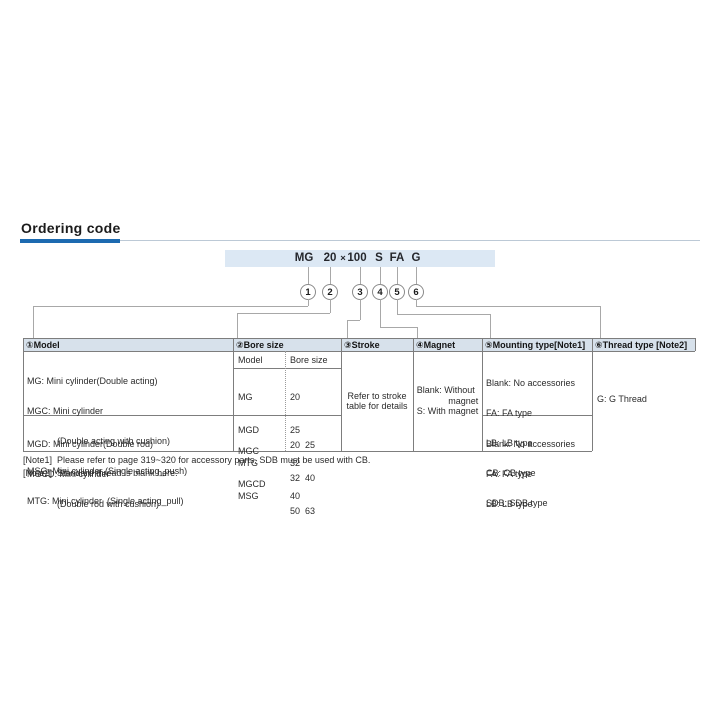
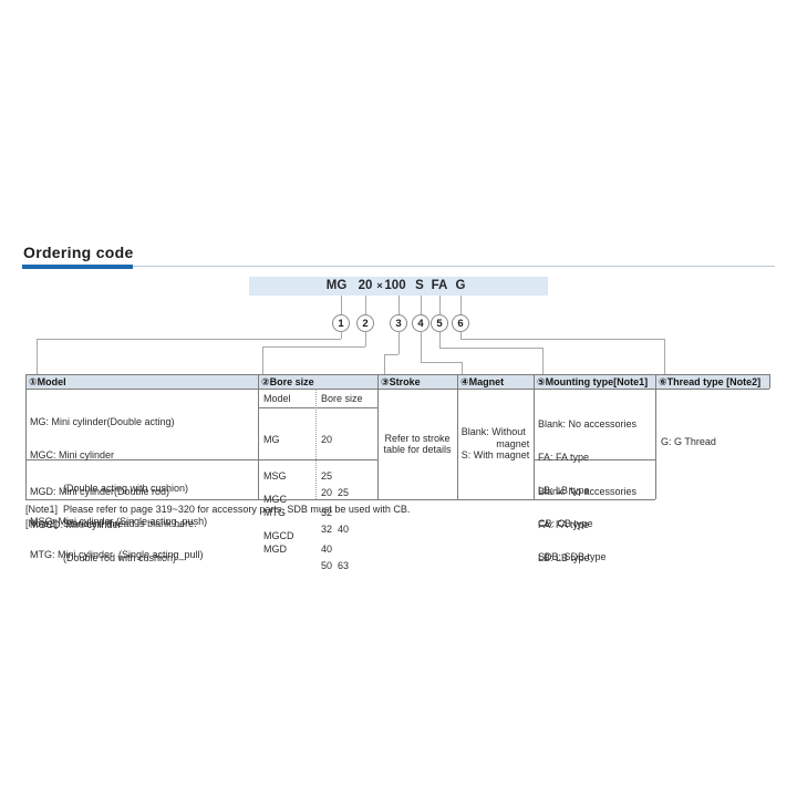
  Ordering code
  MG
  20
  ×
  100
  S
  FA
  G
  1
  2
  3
  4
  5
  6
  ①Model
  ②Bore size
  ③Stroke
  ④Magnet
  ⑤Mounting type[Note1]
  ⑥Thread type [Note2]
  MG: Mini cylinder(Double acting)
  MGC: Mini cylinder
  (Double acting with cushion)
  MSG: Mini cylinder (Single acting_push)
  MTG: Mini cylinder (Single acting_pull)
  MGD: Mini cylinder(Double rod)
  MGCD: Mini cylinder
  (Double rod with cushion)
  Model
  Bore size
  MG
- MGD
+ MSG
  MTG
- MSG
+ MGD
  20
  25
  32
  40
  MGC
  MGCD
  20 25
  32 40
  50 63
  Refer to stroke
  table for details
  Blank: Without
  magnet
  S: With magnet
  Blank: No accessories
  FA: FA type
  LB: LB type
  CB: CB type
  SDB: SDB type
  Blank: No accessories
  FA: FA type
  LB: LB type
  G: G Thread
  [Note1] Please refer to page 319~320 for accessory parts. SDB must be used with CB.
  [Note2] Standard thread is blank here.
